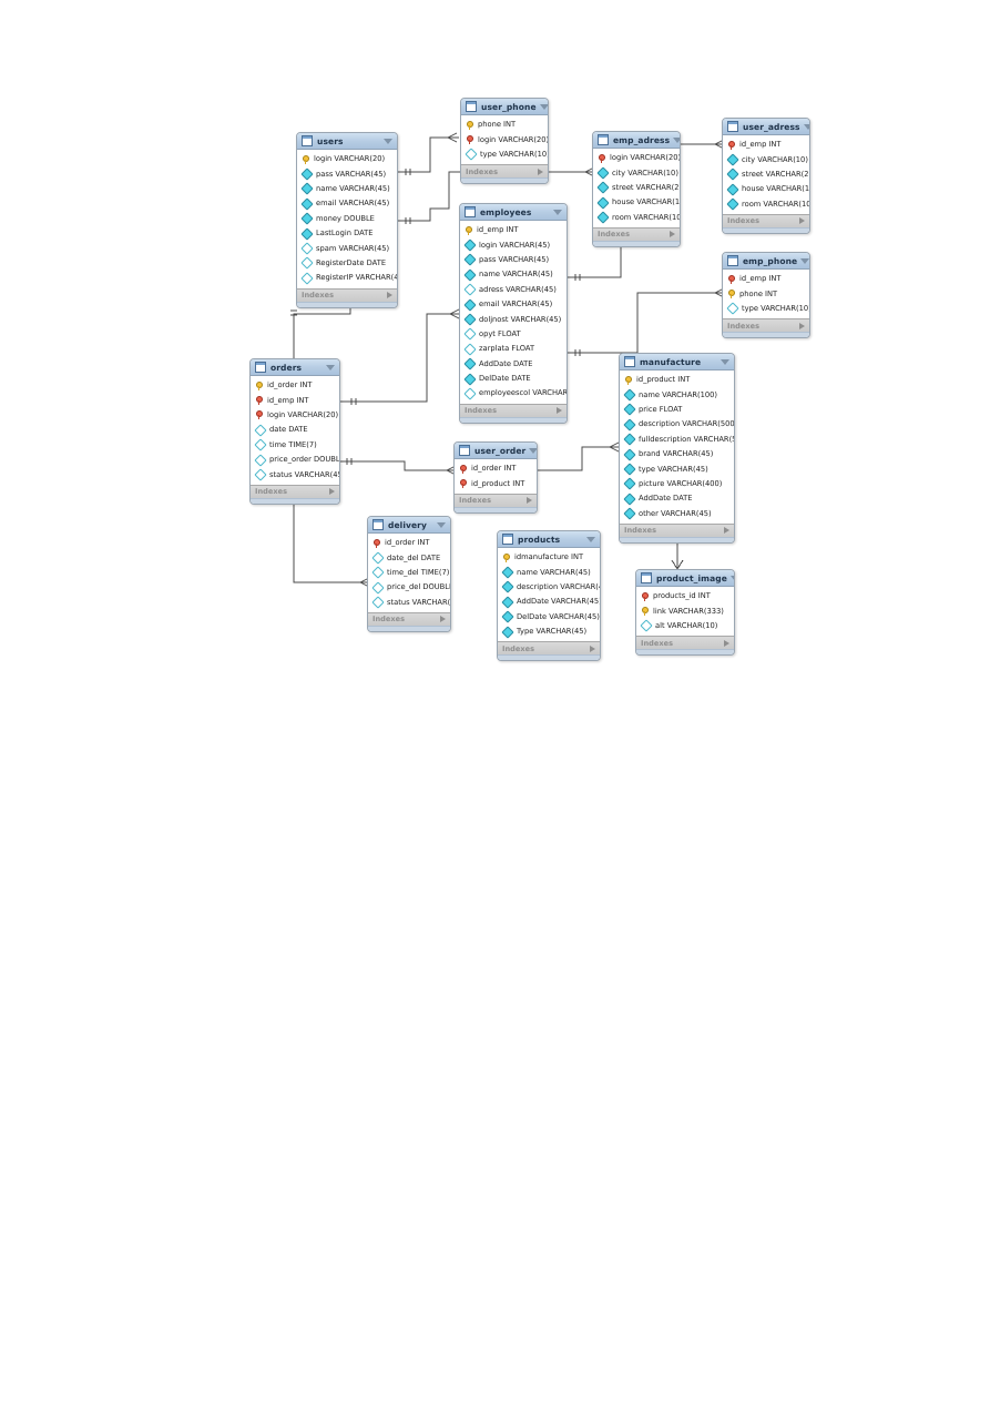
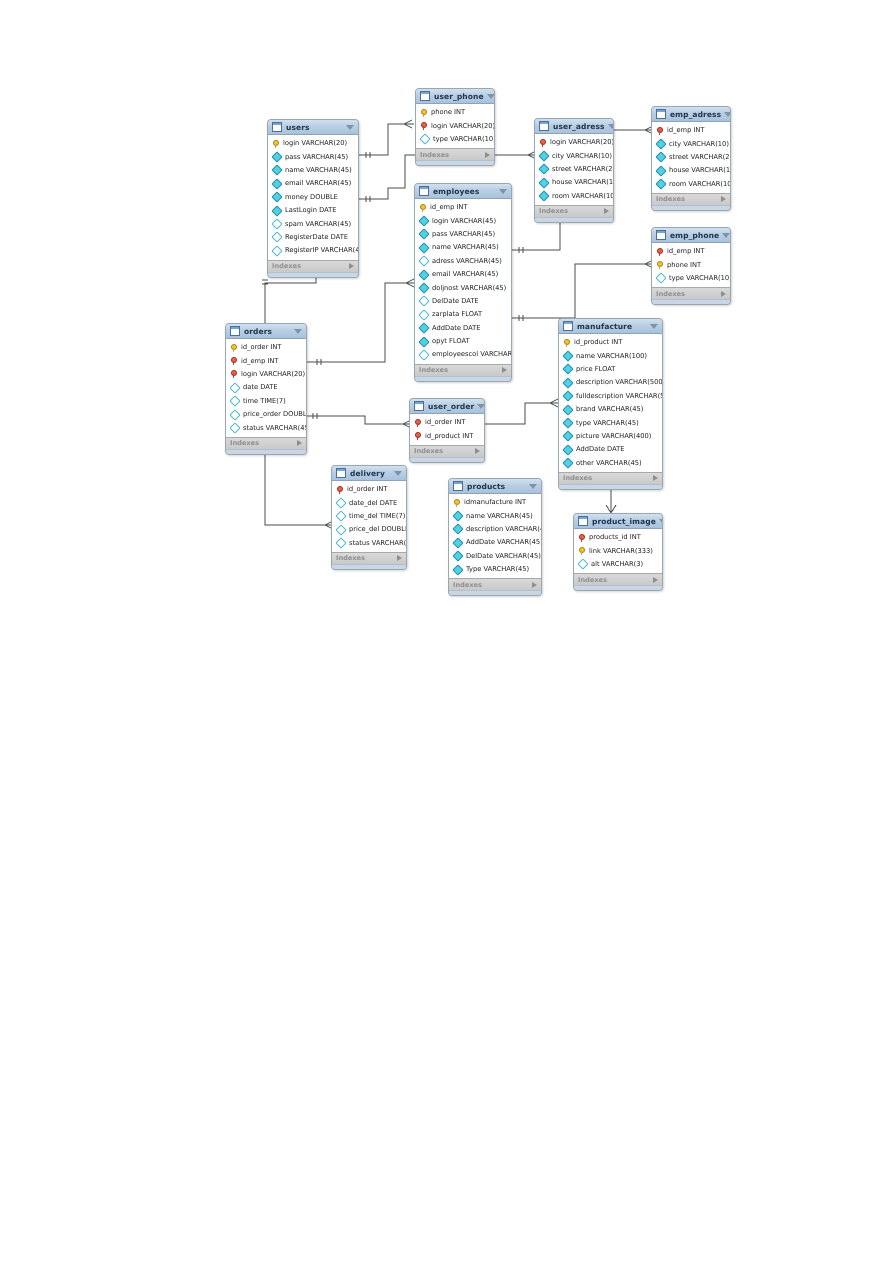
  users
  login VARCHAR(20)
  pass VARCHAR(45)
  name VARCHAR(45)
  email VARCHAR(45)
  money DOUBLE
  LastLogin DATE
  spam VARCHAR(45)
  RegisterDate DATE
  RegisterIP VARCHAR(4
  Indexes
  user_phone
  phone INT
  login VARCHAR(20)
  type VARCHAR(10
  Indexes
- emp_adress
+ user_adress
  login VARCHAR(20)
  city VARCHAR(10)
  street VARCHAR(2
  house VARCHAR(1
  room VARCHAR(10
  Indexes
- user_adress
+ emp_adress
  city VARCHAR(10)
  street VARCHAR(2
  house VARCHAR(1
  room VARCHAR(10
  Indexes
  emp_phone
  id_emp INT
  phone INT
  type VARCHAR(10
  Indexes
  employees
  id_emp INT
  login VARCHAR(45)
  pass VARCHAR(45)
  name VARCHAR(45)
  adress VARCHAR(45)
  email VARCHAR(45)
  doljnost VARCHAR(45)
- opyt FLOAT
+ DelDate DATE
  zarplata FLOAT
  AddDate DATE
- DelDate DATE
+ opyt FLOAT
  employeescol VARCHAR
  Indexes
  orders
  id_order INT
  id_emp INT
  login VARCHAR(20)
  date DATE
  time TIME(7)
  price_order DOUBL
  status VARCHAR(4
  Indexes
  user_order
  id_order INT
  id_product INT
  Indexes
  delivery
  id_order INT
  date_del DATE
  time_del TIME(7)
  price_del DOUBL
  status VARCHAR(
  Indexes
  products
  idmanufacture INT
  name VARCHAR(45)
  description VARCHAR(
  AddDate VARCHAR(45
  DelDate VARCHAR(45)
  Type VARCHAR(45)
  Indexes
  manufacture
  id_product INT
  name VARCHAR(100)
  price FLOAT
  description VARCHAR(500
  fulldescription VARCHAR(
  brand VARCHAR(45)
  type VARCHAR(45)
  picture VARCHAR(400)
  AddDate DATE
  other VARCHAR(45)
  Indexes
  product_image
  products_id INT
  link VARCHAR(333)
- alt VARCHAR(10)
+ alt VARCHAR(3)
  Indexes
